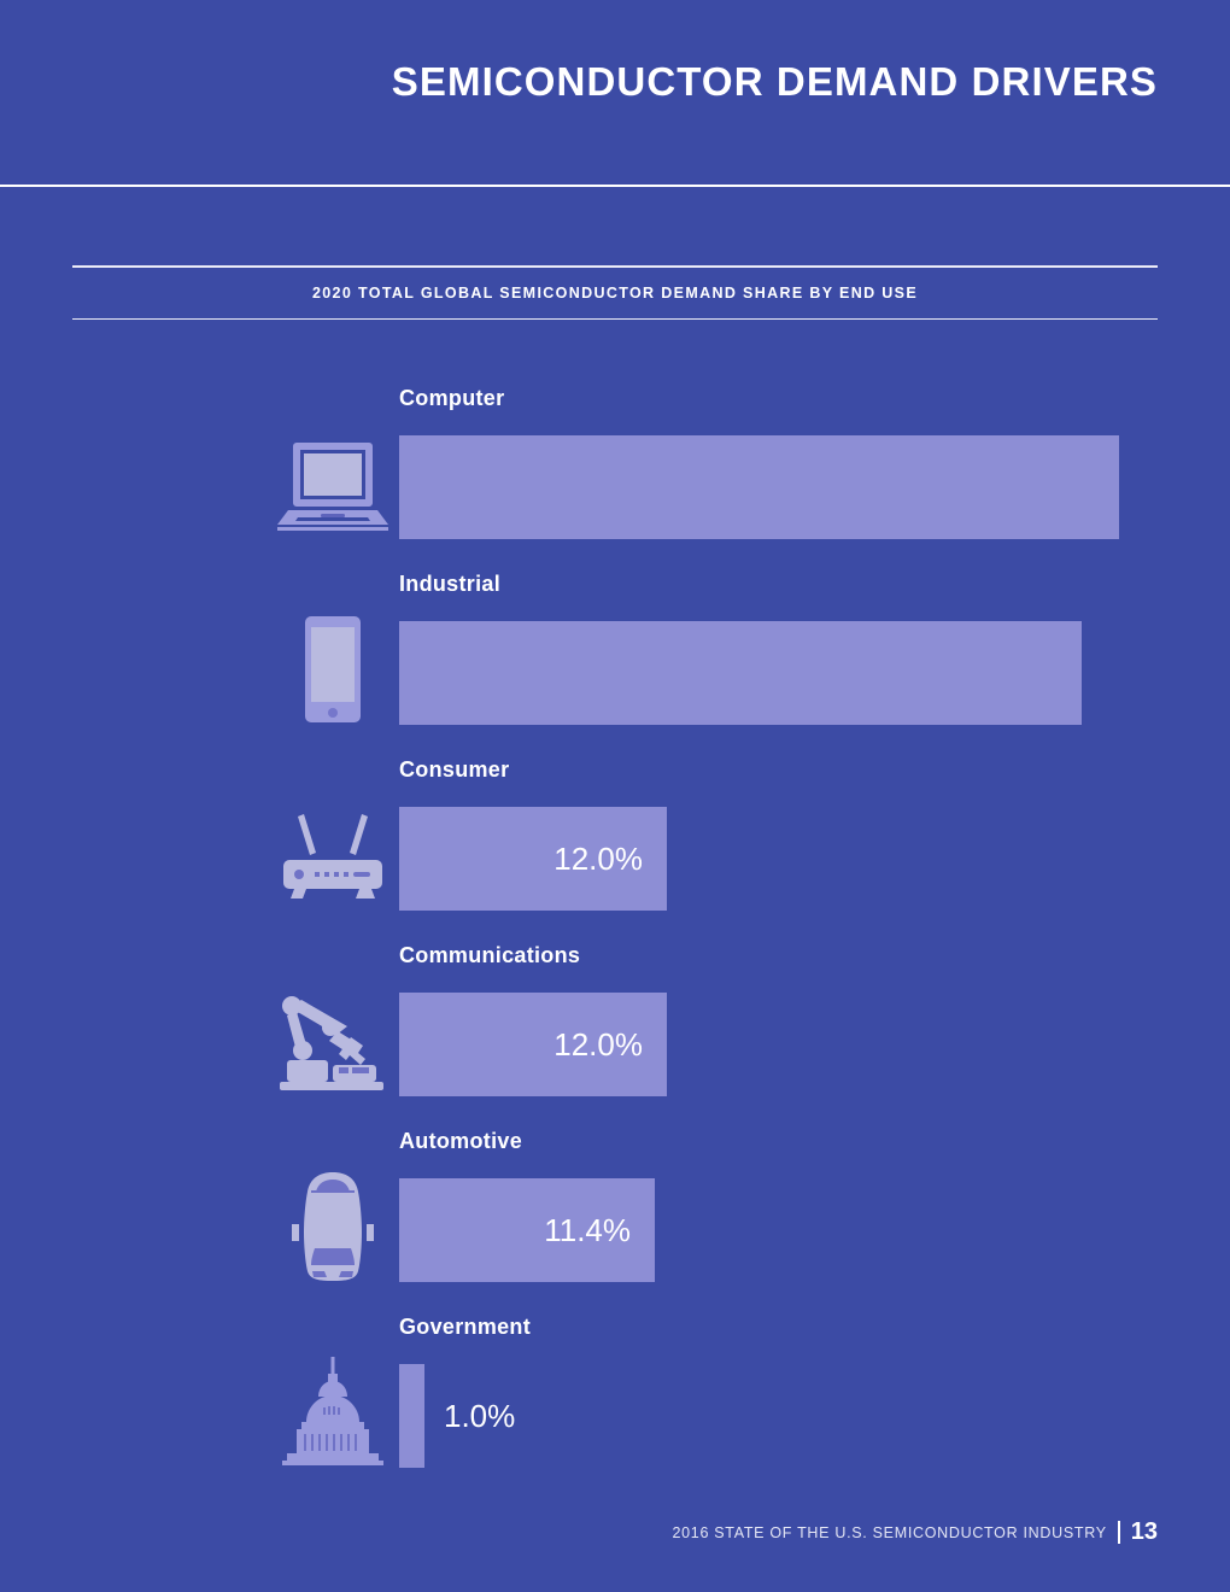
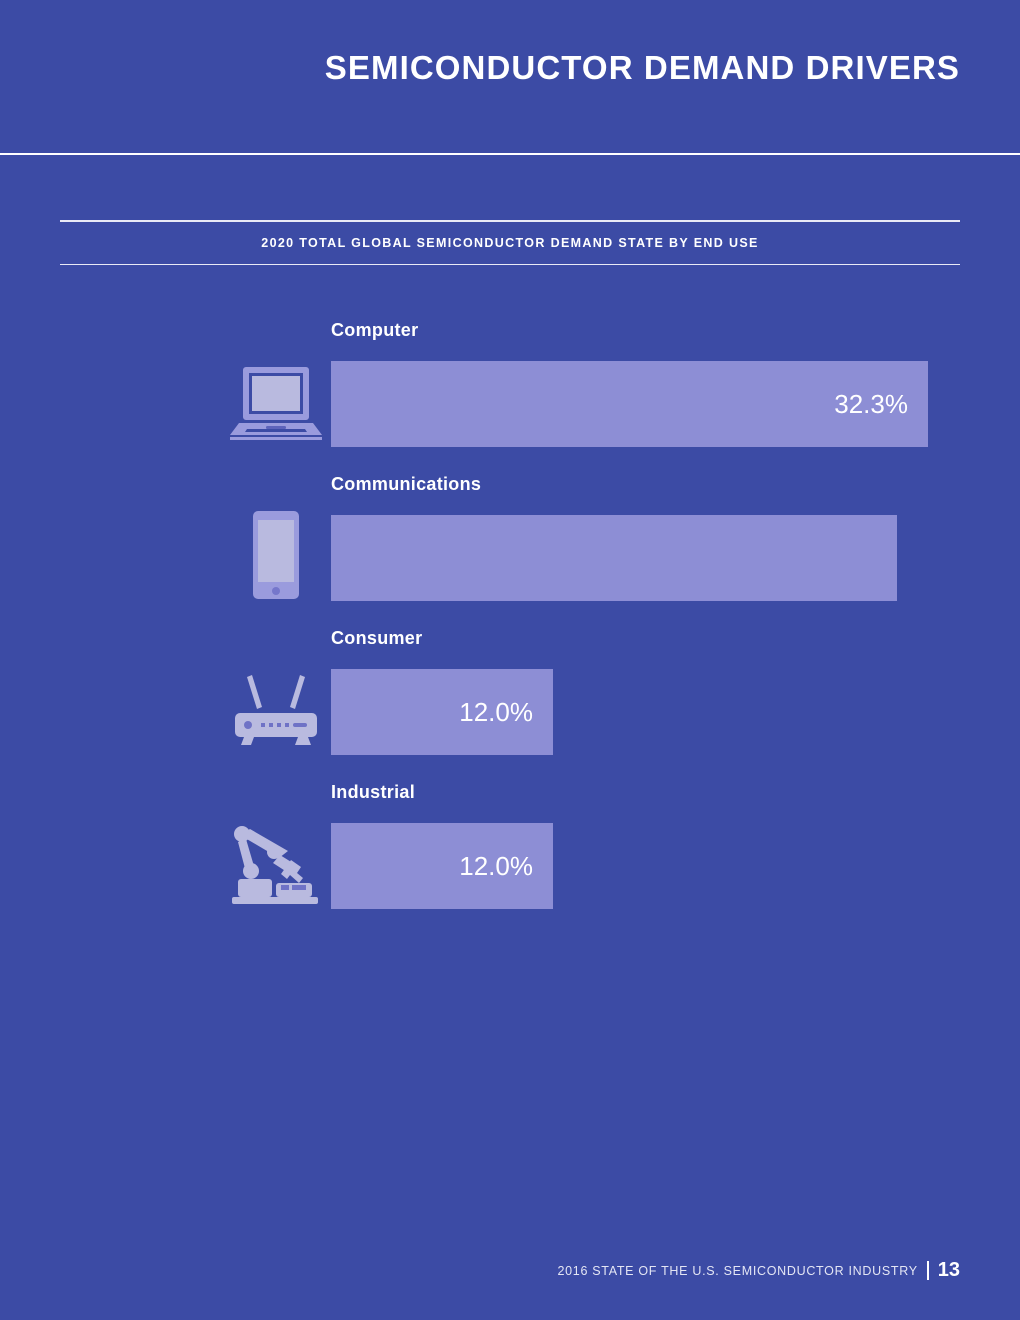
  SEMICONDUCTOR DEMAND DRIVERS
- 2020 TOTAL GLOBAL SEMICONDUCTOR DEMAND SHARE BY END USE
+ 2020 TOTAL GLOBAL SEMICONDUCTOR DEMAND STATE BY END USE
  Computer
+ 32.3%
- Industrial
+ Communications
  Consumer
  12.0%
- Communications
+ Industrial
  12.0%
- Automotive
- 11.4%
- Government
- 1.0%
  2016 STATE OF THE U.S. SEMICONDUCTOR INDUSTRY
  13
